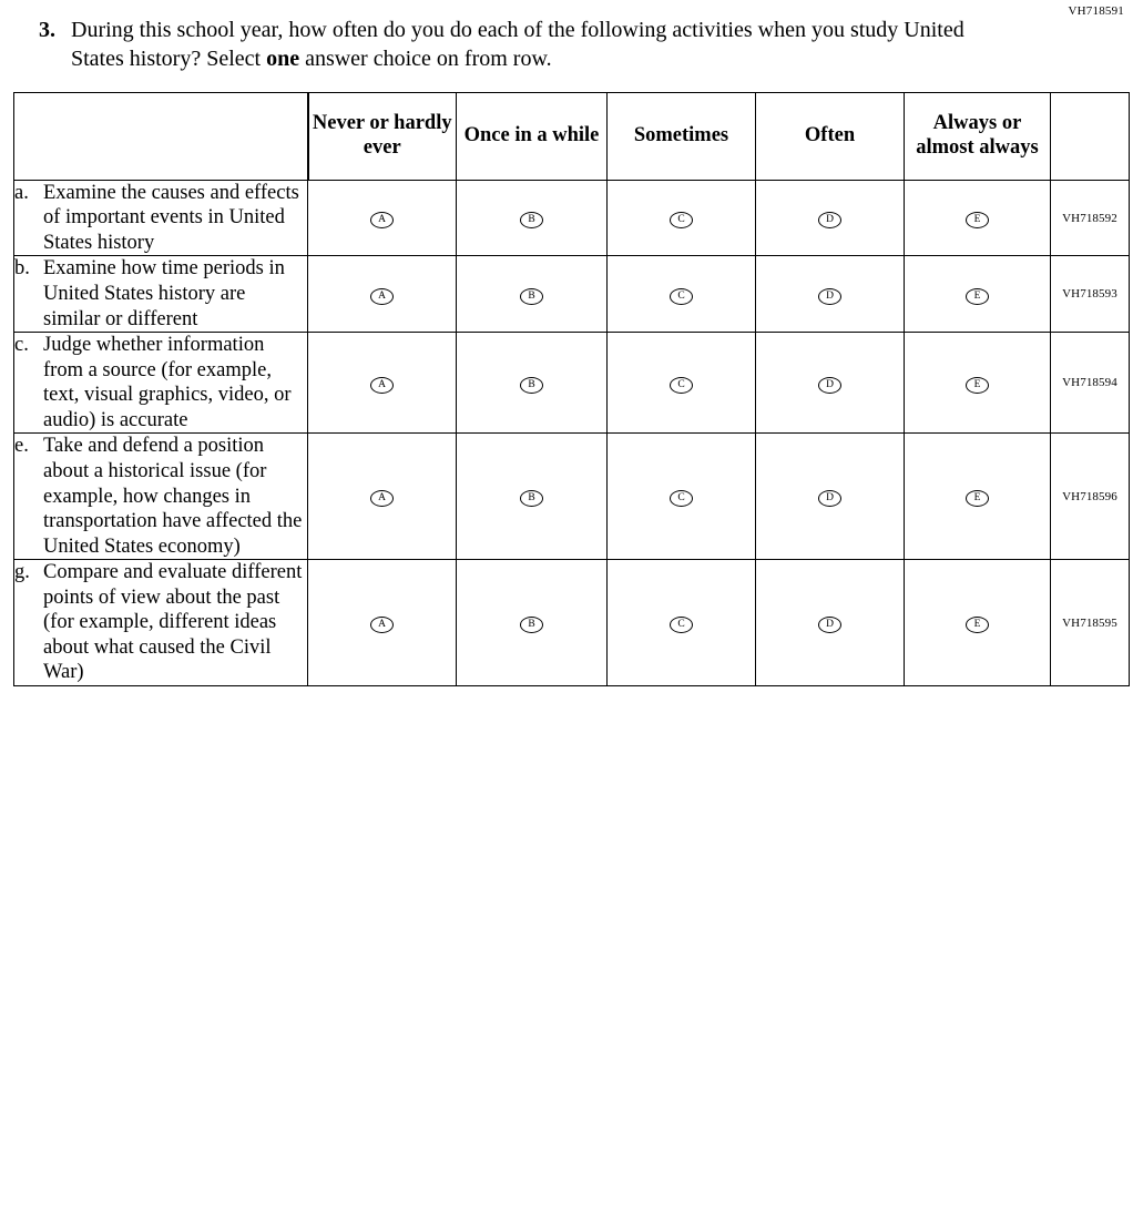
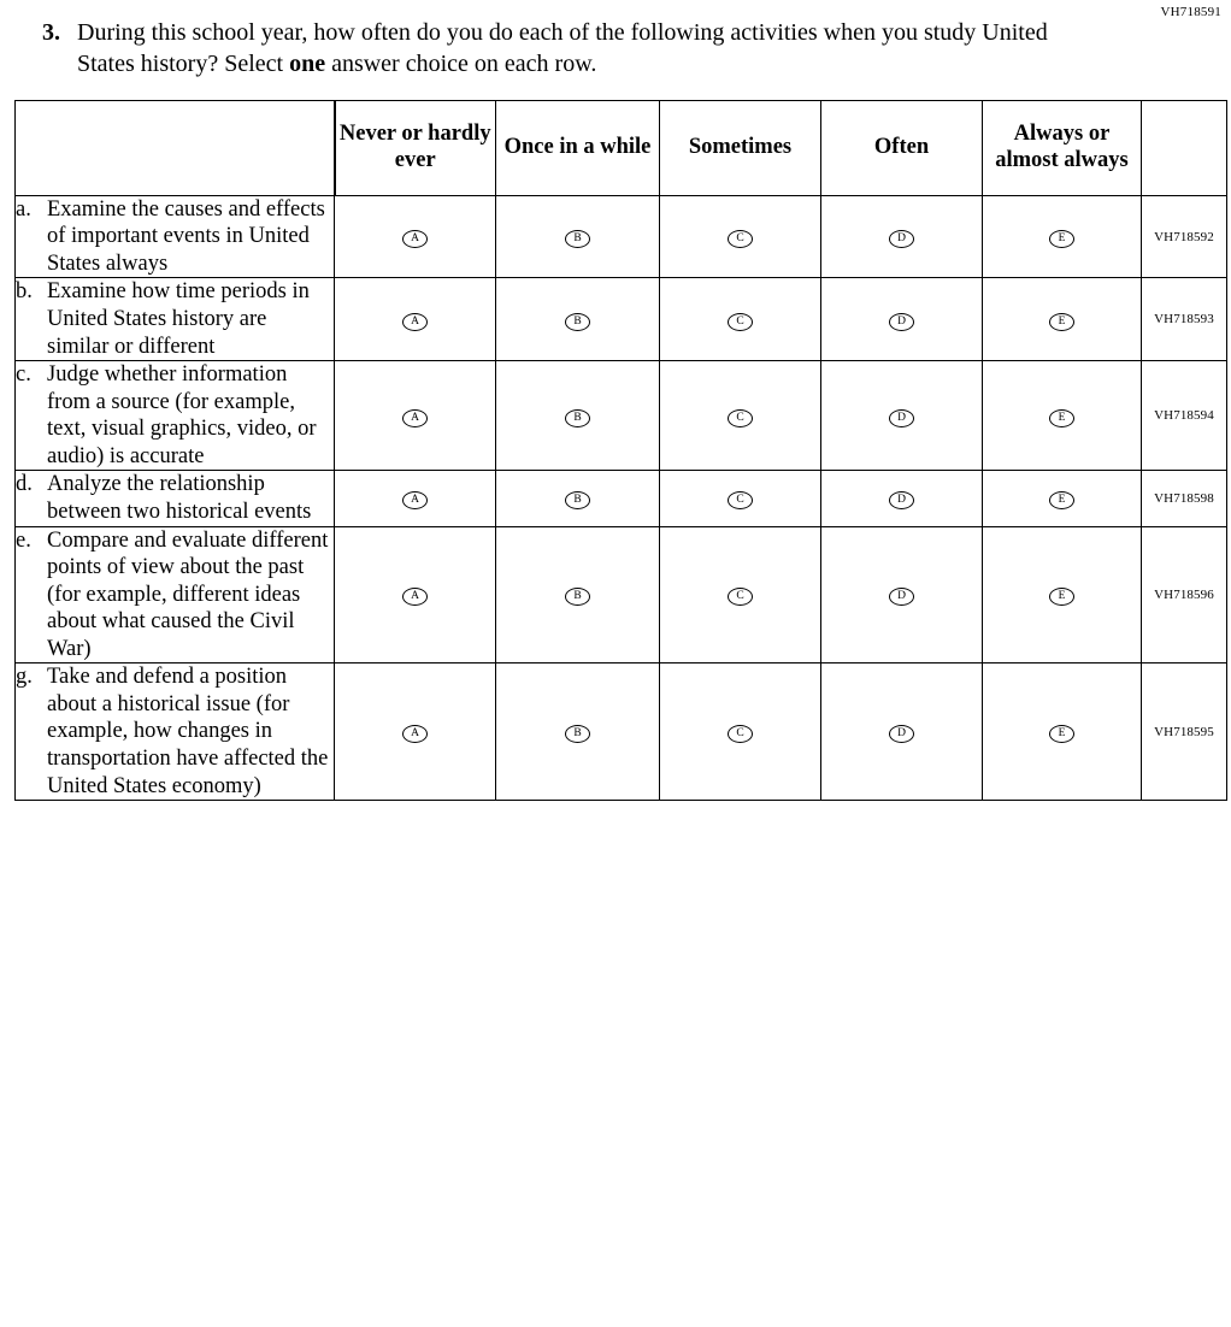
  VH718591
  3.
- During this school year, how often do you do each of the following activities when you study United States history? Select one answer choice on from row.
+ During this school year, how often do you do each of the following activities when you study United States history? Select one answer choice on each row.
  	Never or hardly ever	Once in a while	Sometimes	Often	Always or almost always
- a. Examine the causes and effects of important events in United States history	A	B	C	D	E	VH718592
+ a. Examine the causes and effects of important events in United States always	A	B	C	D	E	VH718592
  b. Examine how time periods in United States history are similar or different	A	B	C	D	E	VH718593
  c. Judge whether information from a source (for example, text, visual graphics, video, or audio) is accurate	A	B	C	D	E	VH718594
+ d. Analyze the relationship between two historical events	A	B	C	D	E	VH718598
- e. Take and defend a position about a historical issue (for example, how changes in transportation have affected the United States economy)	A	B	C	D	E	VH718596
+ e. Compare and evaluate different points of view about the past (for example, different ideas about what caused the Civil War)	A	B	C	D	E	VH718596
- g. Compare and evaluate different points of view about the past (for example, different ideas about what caused the Civil War)	A	B	C	D	E	VH718595
+ g. Take and defend a position about a historical issue (for example, how changes in transportation have affected the United States economy)	A	B	C	D	E	VH718595
